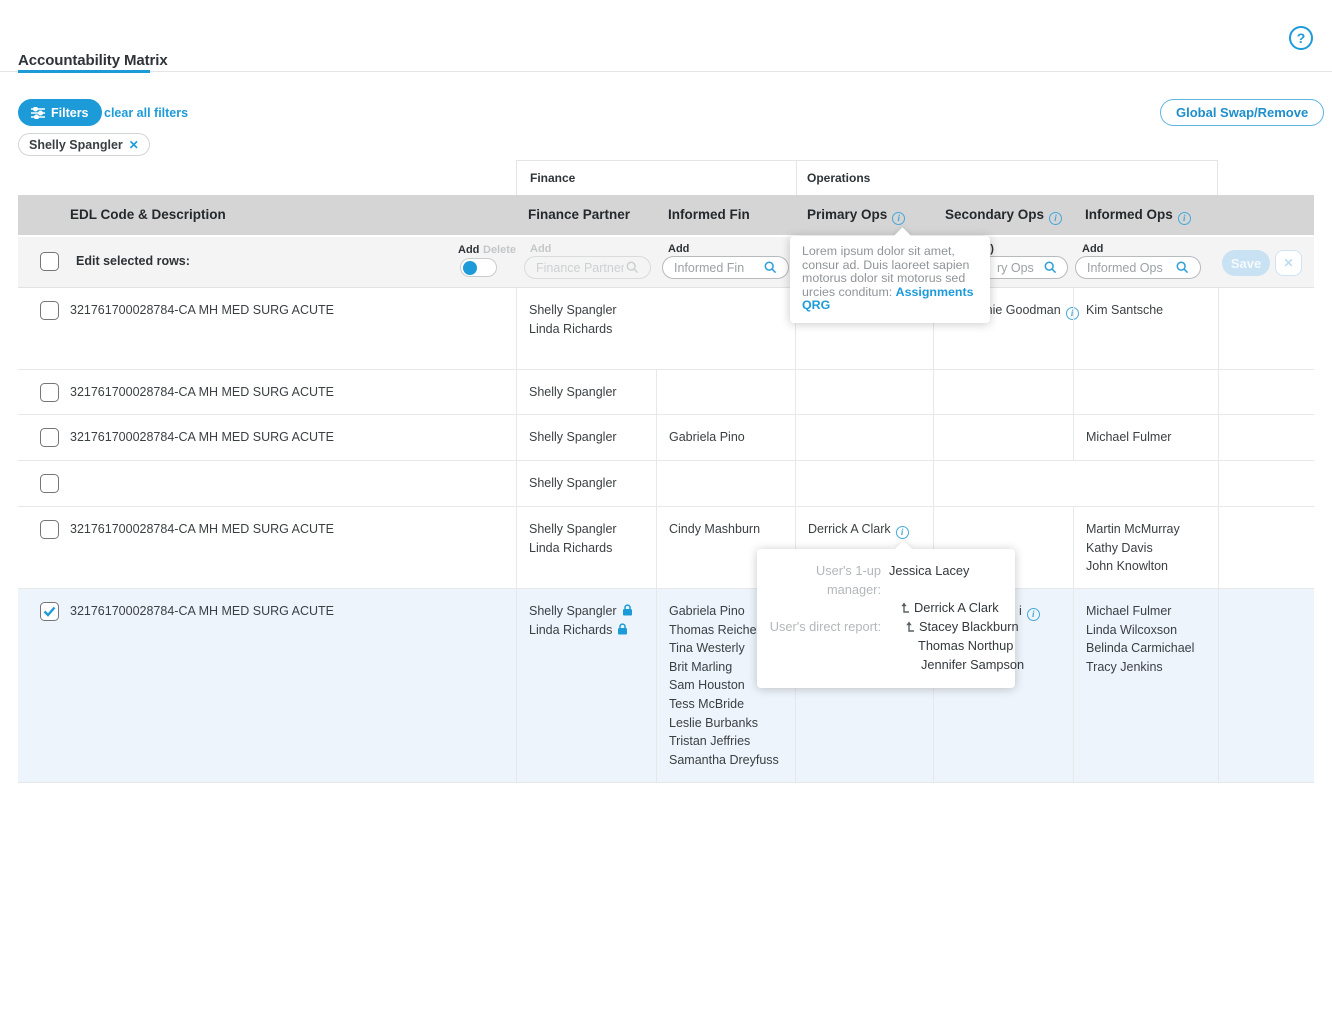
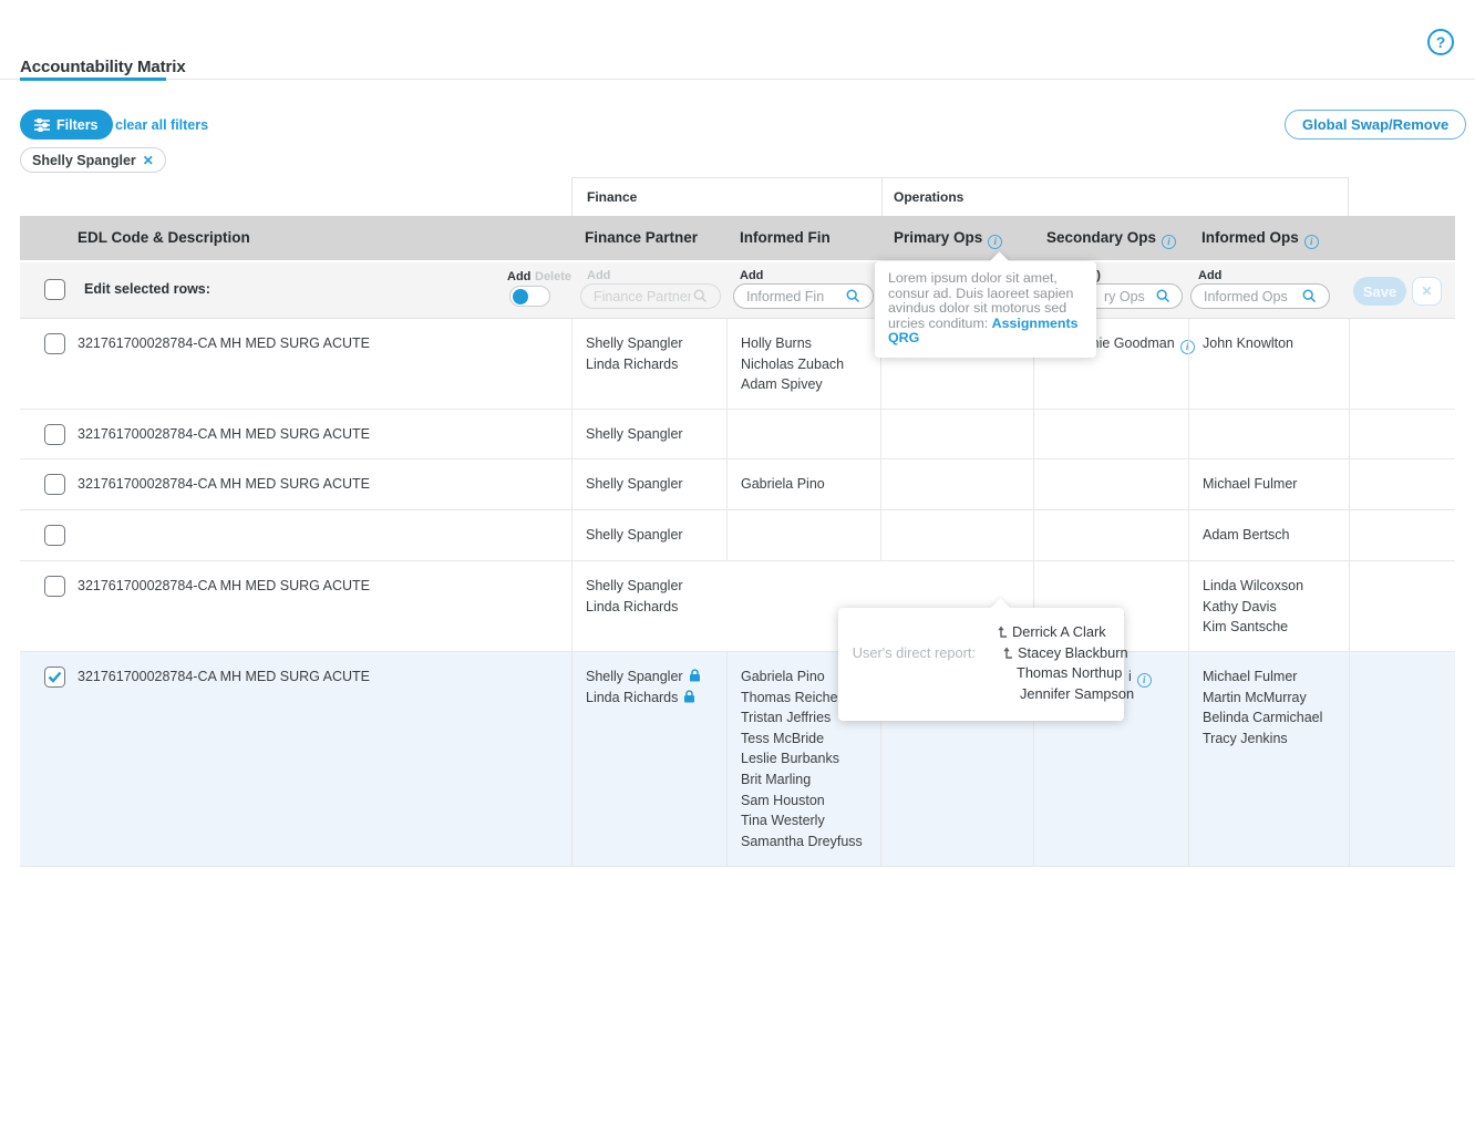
  Accountability Matrix
  ?
  Filters
  clear all filters
  Global Swap/Remove
  Shelly Spangler
  ✕
  Finance
  Operations
  EDL Code & Description
  Finance Partner
  Informed Fin
  Primary Ops i
  Secondary Ops i
  Informed Ops i
  Edit selected rows:
  Add
  Delete
  Add
  Finance Partner
  Add
  Informed Fin
  ry Ops
  Add
  Informed Ops
  Save
  ✕
  321761700028784-CA MH MED SURG ACUTE
  Shelly Spangler
  Linda Richards
+ Holly Burns
+ Nicholas Zubach
+ Adam Spivey
- Kim Santsche
+ John Knowlton
  321761700028784-CA MH MED SURG ACUTE
  Shelly Spangler
  321761700028784-CA MH MED SURG ACUTE
  Shelly Spangler
  Gabriela Pino
  Michael Fulmer
  Shelly Spangler
+ Adam Bertsch
  321761700028784-CA MH MED SURG ACUTE
  Shelly Spangler
  Linda Richards
- Cindy Mashburn
- Derrick A Clark i
- Martin McMurray
+ Linda Wilcoxson
  Kathy Davis
- John Knowlton
+ Kim Santsche
  321761700028784-CA MH MED SURG ACUTE
  Shelly Spangler
  Linda Richards
  Gabriela Pino
  Thomas Reiche
- Tina Westerly
+ Tristan Jeffries
- Brit Marling
+ Tess McBride
- Sam Houston
+ Leslie Burbanks
- Tess McBride
+ Brit Marling
- Leslie Burbanks
+ Sam Houston
- Tristan Jeffries
+ Tina Westerly
  Samantha Dreyfuss
  i i
  Michael Fulmer
- Linda Wilcoxson
+ Martin McMurray
  Belinda Carmichael
  Tracy Jenkins
- Lorem ipsum dolor sit amet, consur ad. Duis laoreet sapien motorus dolor sit motorus sed urcies conditum: Assignments QRG
+ Lorem ipsum dolor sit amet, consur ad. Duis laoreet sapien avindus dolor sit motorus sed urcies conditum: Assignments QRG
- User's 1-up manager:
- Jessica Lacey
  Derrick A Clark
  User's direct report:
  Stacey Blackburn
  Thomas Northup
  Jennifer Sampson
